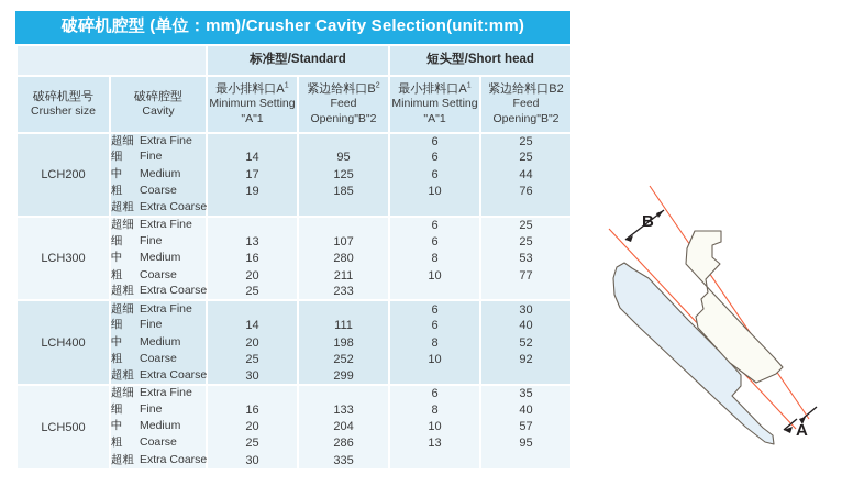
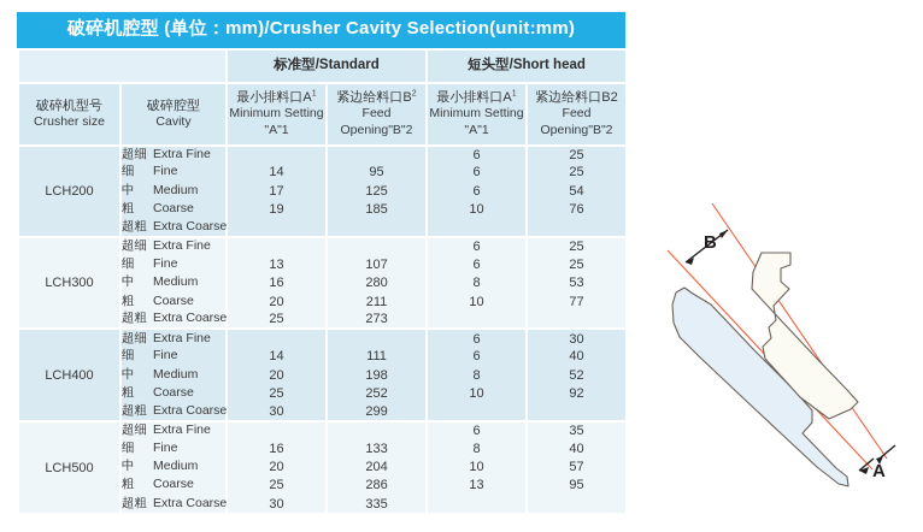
  破碎机腔型 (单位：mm)/Crusher Cavity Selection(unit:mm)
  	标准型/Standard	短头型/Short head
  破碎机型号 Crusher size	破碎腔型 Cavity	最小排料口A Minimum Setting "A"1	紧边给料口B Feed Opening"B"2	最小排料口A Minimum Setting "A"1	紧边给料口B2 Feed Opening"B"2
  LCH200	超细 Extra Fine			6	25
  细 Fine	14	95	6	25
- 中 Medium	17	125	6	44
+ 中 Medium	17	125	6	54
  粗 Coarse	19	185	10	76
  超粗 Extra Coarse
  LCH300	超细 Extra Fine			6	25
  细 Fine	13	107	6	25
  中 Medium	16	280	8	53
  粗 Coarse	20	211	10	77
- 超粗 Extra Coarse	25	233
+ 超粗 Extra Coarse	25	273
  LCH400	超细 Extra Fine			6	30
  细 Fine	14	111	6	40
  中 Medium	20	198	8	52
  粗 Coarse	25	252	10	92
  超粗 Extra Coarse	30	299
  LCH500	超细 Extra Fine			6	35
  细 Fine	16	133	8	40
  中 Medium	20	204	10	57
  粗 Coarse	25	286	13	95
  超粗 Extra Coarse	30	335
  B
  A
